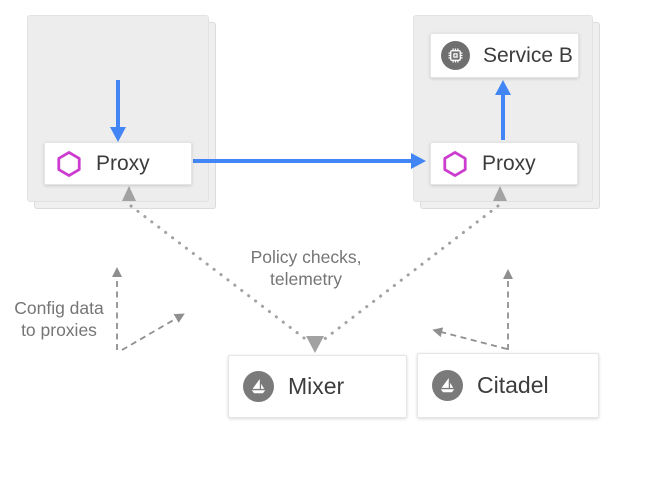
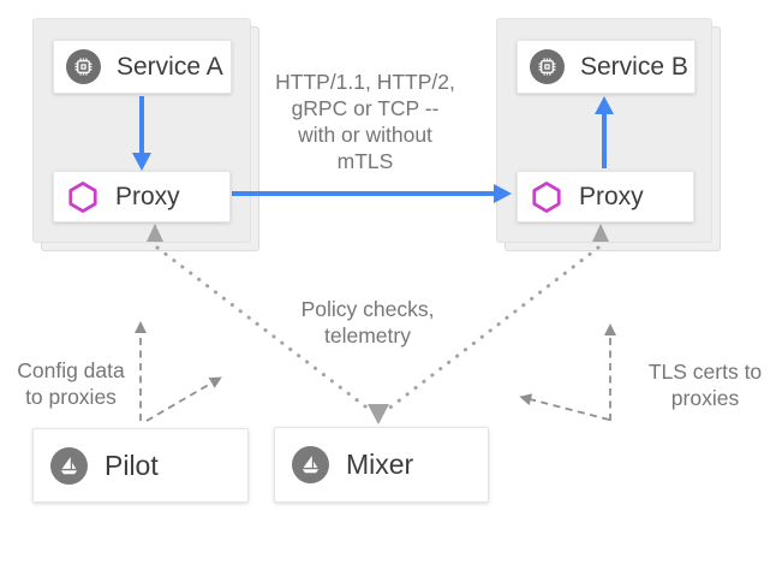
+ Service A
  Proxy
  Service B
  Proxy
+ HTTP/1.1, HTTP/2,
+ gRPC or TCP --
+ with or without
+ mTLS
  Policy checks,
  telemetry
  Config data
  to proxies
+ TLS certs to
+ proxies
+ Pilot
  Mixer
- Citadel
